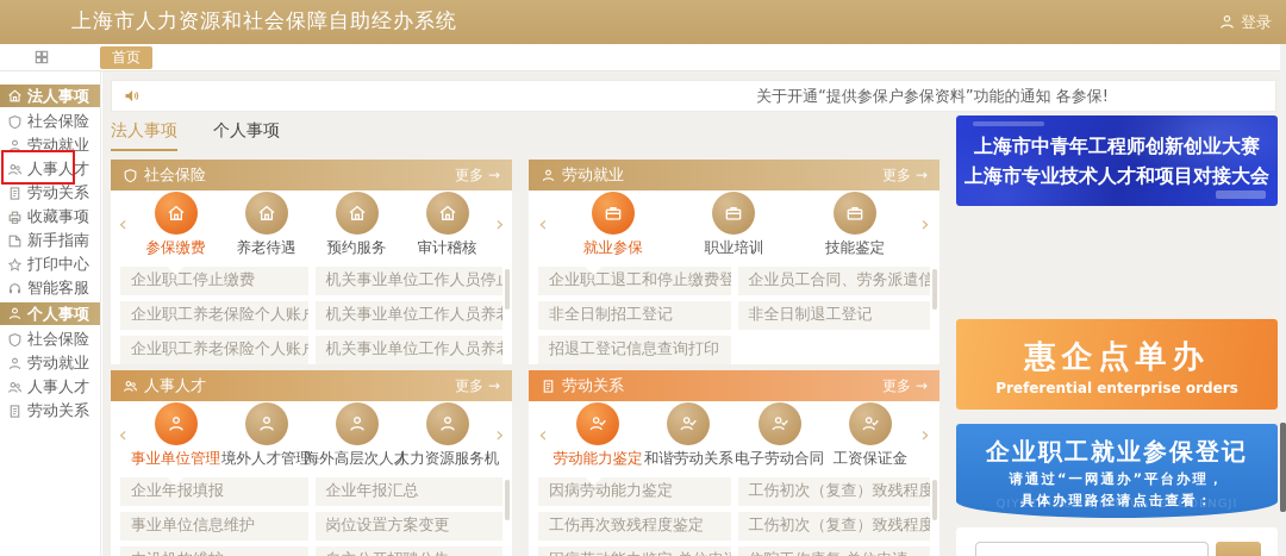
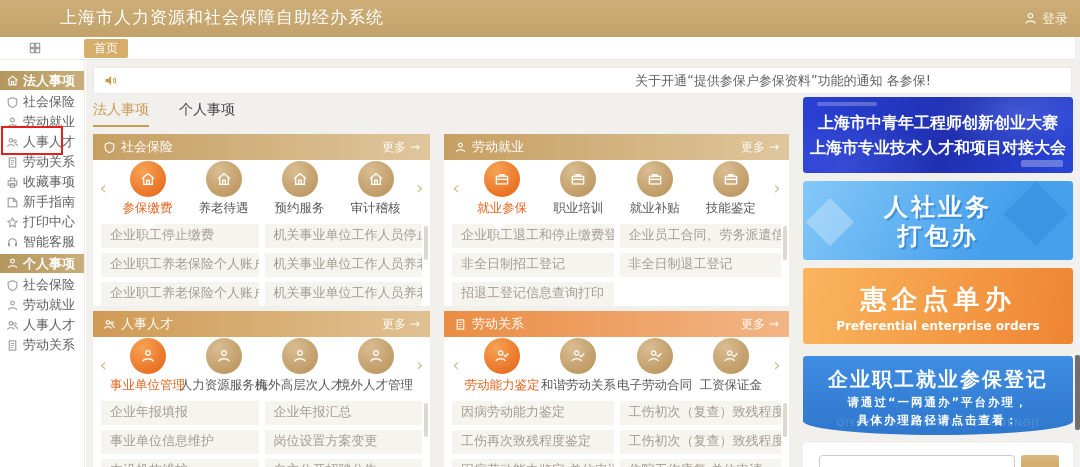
  上海市人力资源和社会保障自助经办系统
  登录
  首页
  法人事项
  社会保险
  劳动就业
  人事人才
  劳动关系
  收藏事项
  新手指南
  打印中心
  智能客服
  个人事项
  社会保险
  劳动就业
  人事人才
  劳动关系
  关于开通“提供参保户参保资料”功能的通知 各参保!
  法人事项
  个人事项
  社会保险
  更多 →
  ‹
  参保缴费
  养老待遇
  预约服务
  审计稽核
  ›
  企业职工停止缴费
  劳动就业
  更多 →
  ‹
  就业参保
  职业培训
+ 就业补贴
  技能鉴定
  ›
  企业职工退工和停止缴费登
  企业员工合同、劳务派遣信
  非全日制招工登记
  非全日制退工登记
  招退工登记信息查询打印
  人事人才
  更多 →
  ‹
  事业单位管理
- 境外人才管理
+ 人力资源服务机
  海外高层次人才
- 人力资源服务机
+ 境外人才管理
  ›
  企业年报填报
  企业年报汇总
  事业单位信息维护
  岗位设置方案变更
  劳动关系
  更多 →
  ‹
  劳动能力鉴定
  和谐劳动关系
  电子劳动合同
  工资保证金
  ›
  因病劳动能力鉴定
  工伤初次（复查）致残程度
  工伤再次致残程度鉴定
  工伤初次（复查）致残程度
  上海市中青年工程师创新创业大赛
  上海市专业技术人才和项目对接大会
+ 人社业务
+ 打包办
  惠企点单办
  Preferential enterprise orders
  企业职工就业参保登记
  请通过“一网通办”平台办理，
  具体办理路径请点击查看：
  QIYEZHIGONGJIUYECANBAODENGJI
